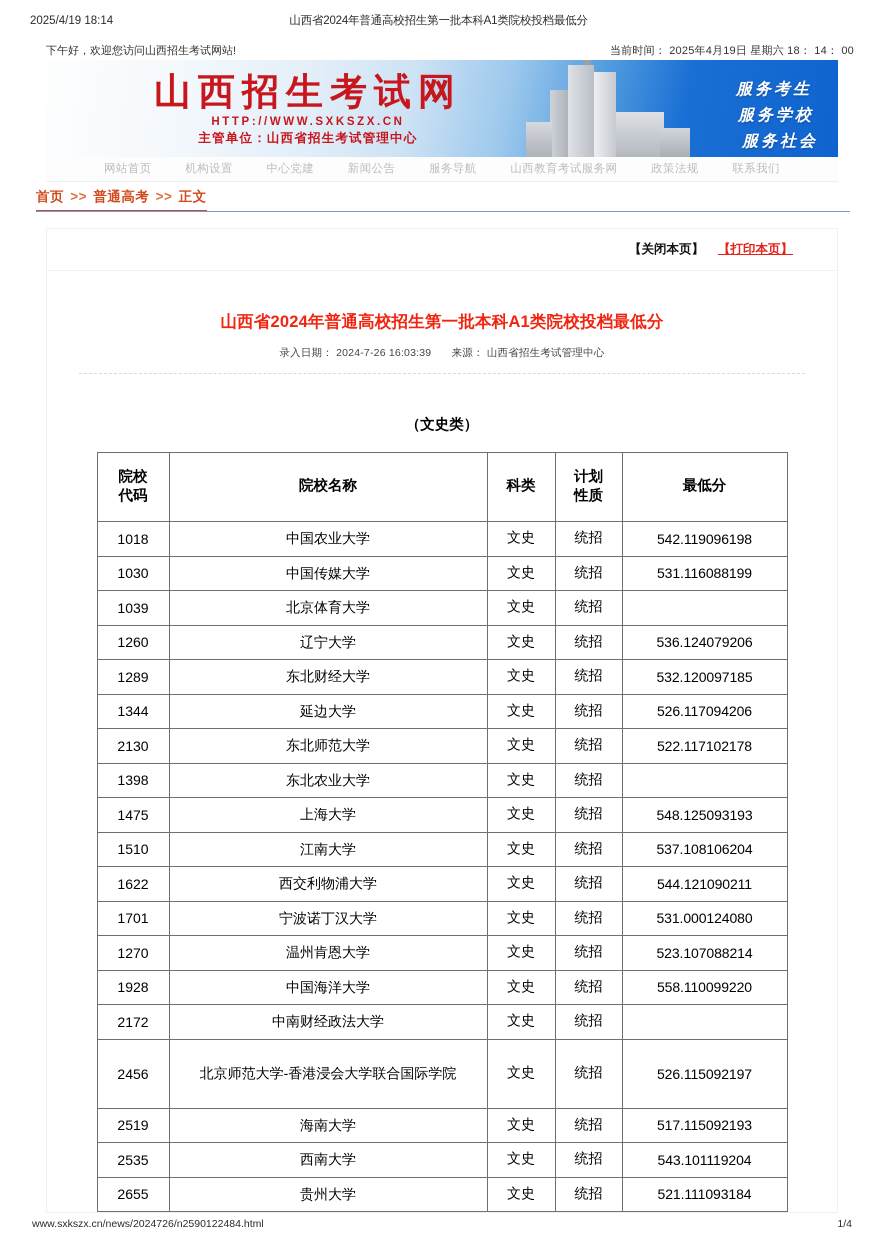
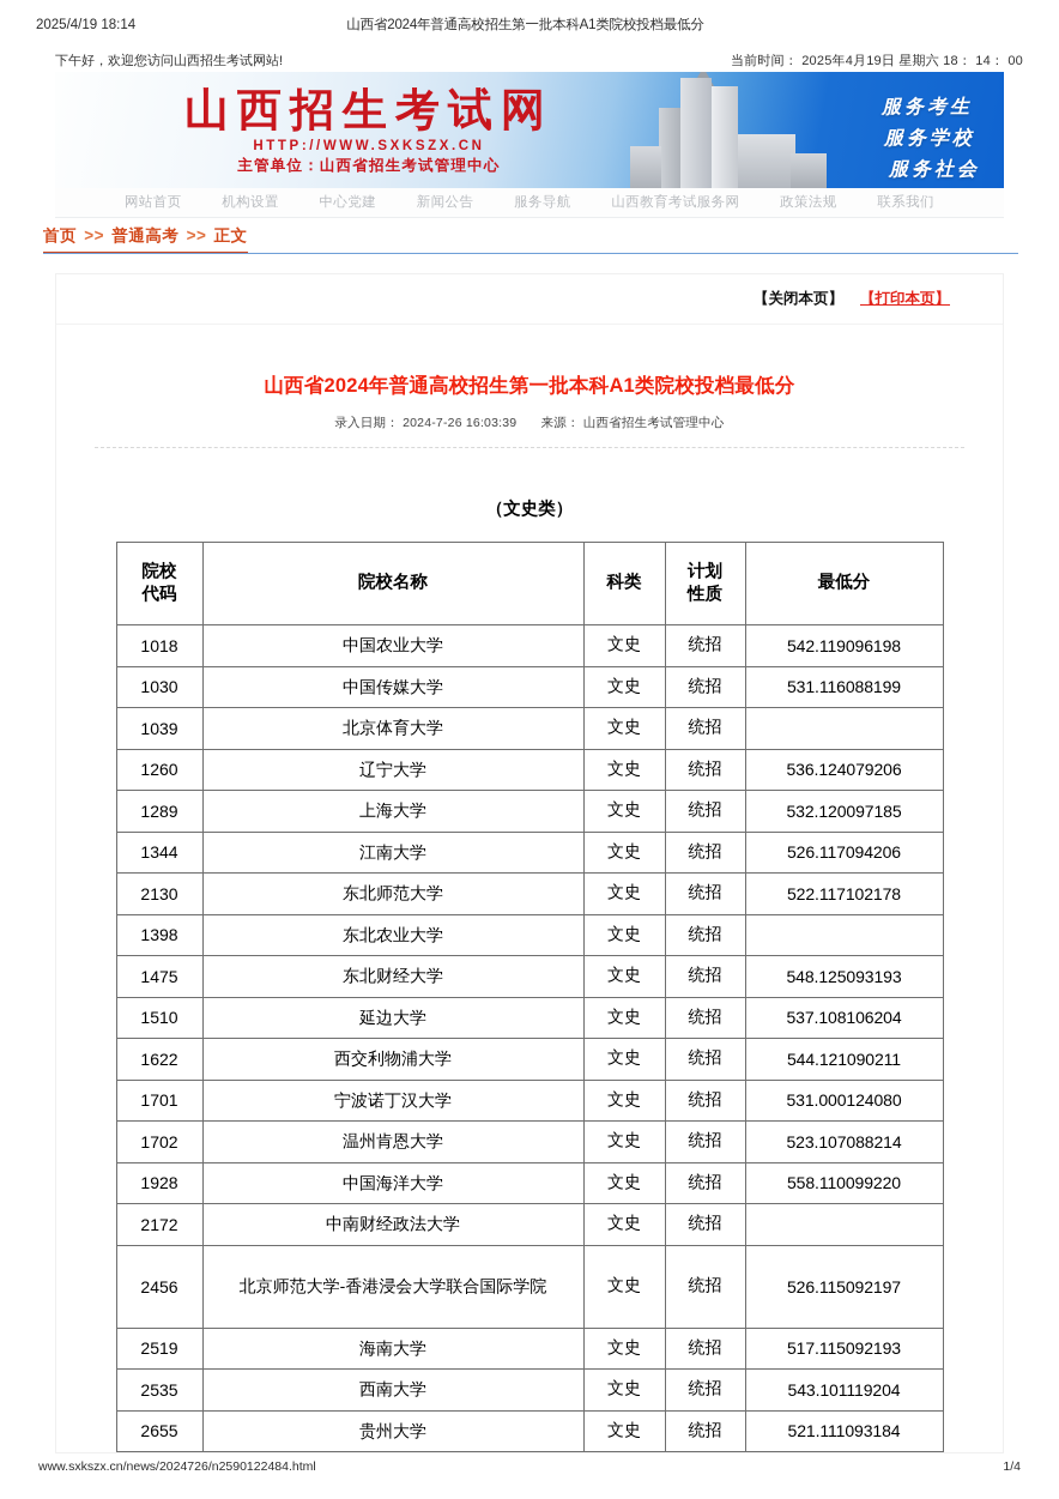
  2025/4/19 18:14
  山西省2024年普通高校招生第一批本科A1类院校投档最低分
  下午好，欢迎您访问山西招生考试网站!
  当前时间： 2025年4月19日 星期六 18： 14： 00
  山西招生考试网
  HTTP://WWW.SXKSZX.CN
  主管单位：山西省招生考试管理中心
  服务考生
  服务学校
  服务社会
  网站首页
  机构设置
  中心党建
  新闻公告
  服务导航
  山西教育考试服务网
  政策法规
  联系我们
  首页 >> 普通高考 >> 正文
  【关闭本页】
  【打印本页】
  山西省2024年普通高校招生第一批本科A1类院校投档最低分
  录入日期： 2024-7-26 16:03:39 来源： 山西省招生考试管理中心
  （文史类）
  院校 代码	院校名称	科类	计划 性质	最低分
  1018	中国农业大学	文史	统招	542.119096198
  1030	中国传媒大学	文史	统招	531.116088199
  1039	北京体育大学	文史	统招
  1260	辽宁大学	文史	统招	536.124079206
- 1289	东北财经大学	文史	统招	532.120097185
+ 1289	上海大学	文史	统招	532.120097185
- 1344	延边大学	文史	统招	526.117094206
+ 1344	江南大学	文史	统招	526.117094206
  2130	东北师范大学	文史	统招	522.117102178
  1398	东北农业大学	文史	统招
- 1475	上海大学	文史	统招	548.125093193
+ 1475	东北财经大学	文史	统招	548.125093193
- 1510	江南大学	文史	统招	537.108106204
+ 1510	延边大学	文史	统招	537.108106204
  1622	西交利物浦大学	文史	统招	544.121090211
  1701	宁波诺丁汉大学	文史	统招	531.000124080
- 1270	温州肯恩大学	文史	统招	523.107088214
+ 1702	温州肯恩大学	文史	统招	523.107088214
  1928	中国海洋大学	文史	统招	558.110099220
  2172	中南财经政法大学	文史	统招
  2456	北京师范大学-香港浸会大学联合国际学院	文史	统招	526.115092197
  2519	海南大学	文史	统招	517.115092193
  2535	西南大学	文史	统招	543.101119204
  2655	贵州大学	文史	统招	521.111093184
  www.sxkszx.cn/news/2024726/n2590122484.html
  1/4
